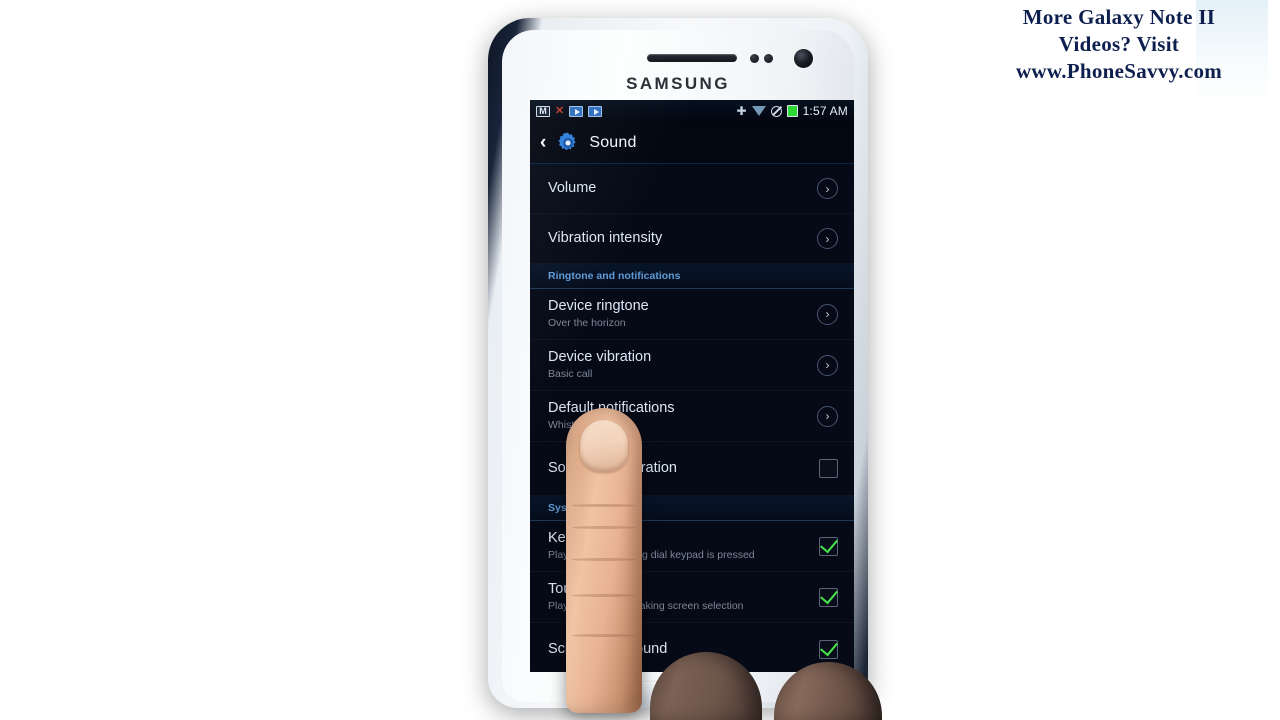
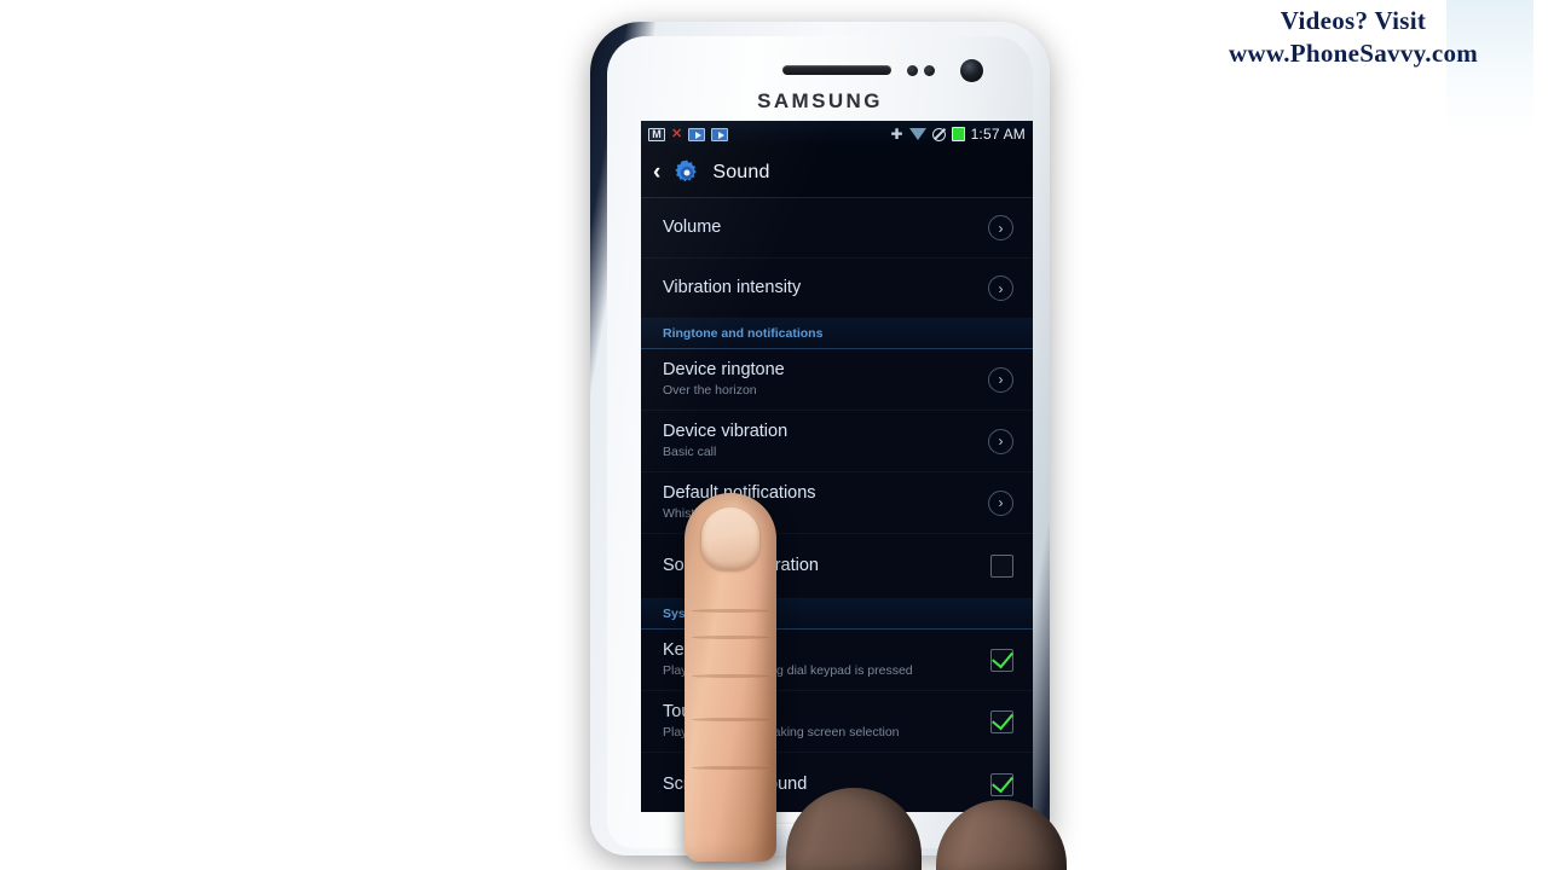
- More Galaxy Note II
  Videos? Visit
  www.PhoneSavvy.com
  SAMSUNG
